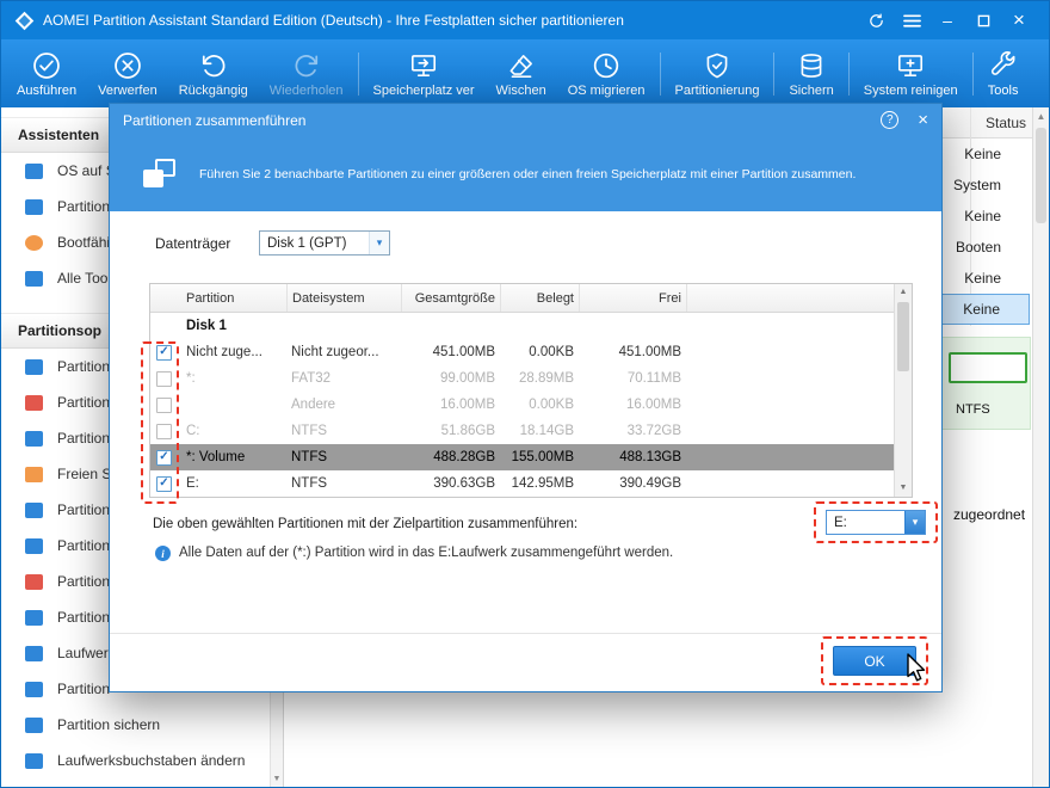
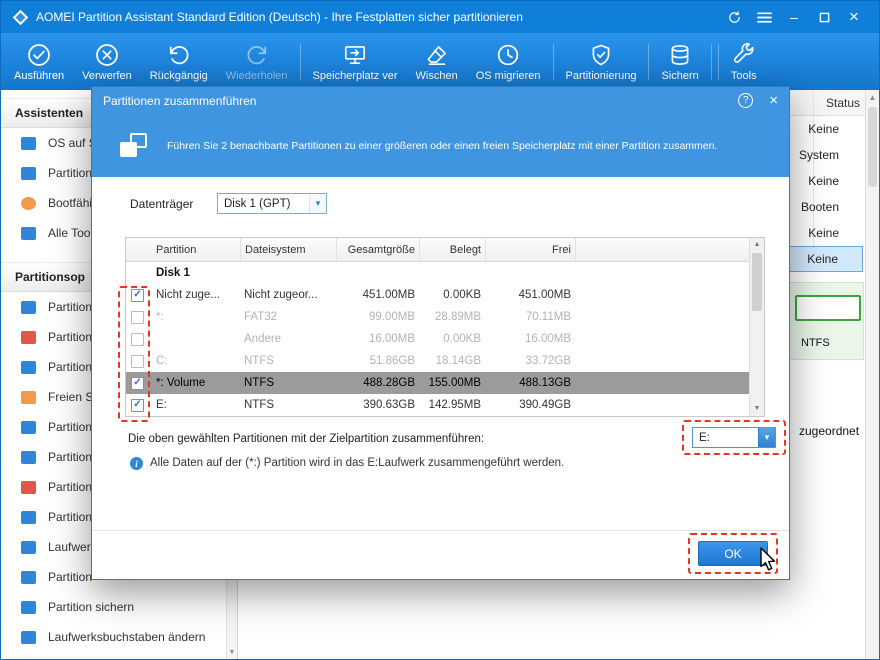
  AOMEI Partition Assistant Standard Edition (Deutsch) - Ihre Festplatten sicher partitionieren
  –
  ×
  Ausführen
  Verwerfen
  Rückgängig
  Wiederholen
  Speicherplatz ver
  Wischen
  OS migrieren
  Partitionierung
  Sichern
- System reinigen
  Tools
  Assistenten
  OS auf
  Partition
  Bootfäh
  Alle Too
  Partitionsop
  Partition
  Partition
  Partition
  Freien S
  Partition
  Partition
  Partition
  Partition
  Laufwer
  Partition
  Partition sichern
  Laufwerksbuchstaben ändern
  Status
  Keine
  System
  Keine
  Booten
  Keine
  Keine
  NTFS
  zugeordnet
  ▲
  Partitionen zusammenführen
  ?
  ×
  Führen Sie 2 benachbarte Partitionen zu einer größeren oder einen freien Speicherplatz mit einer Partition zusammen.
  Datenträger
  Disk 1 (GPT)
  ▾
  Partition
  Dateisystem
  Gesamtgröße
  Belegt
  Frei
  Disk 1
  ✓
  Nicht zuge...
  Nicht zugeor...
  451.00MB
  0.00KB
  451.00MB
  *:
  FAT32
  99.00MB
  28.89MB
  70.11MB
  Andere
  16.00MB
  0.00KB
  16.00MB
  C:
  NTFS
  51.86GB
  18.14GB
  33.72GB
  ✓
  *: Volume
  NTFS
  488.28GB
  155.00MB
  488.13GB
  ✓
  E:
  NTFS
  390.63GB
  142.95MB
  390.49GB
  Die oben gewählten Partitionen mit der Zielpartition zusammenführen:
  E:
  ▾
  i
  Alle Daten auf der (*:) Partition wird in das E:Laufwerk zusammengeführt werden.
  OK
